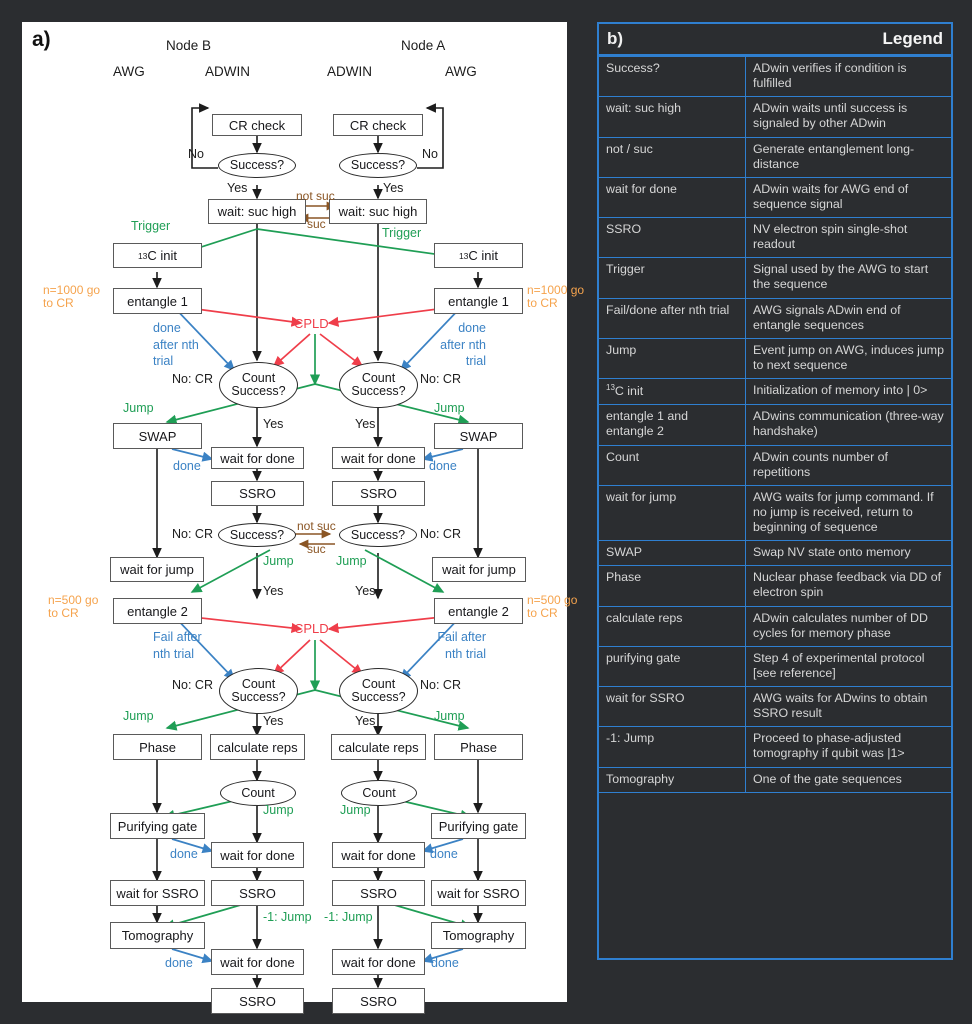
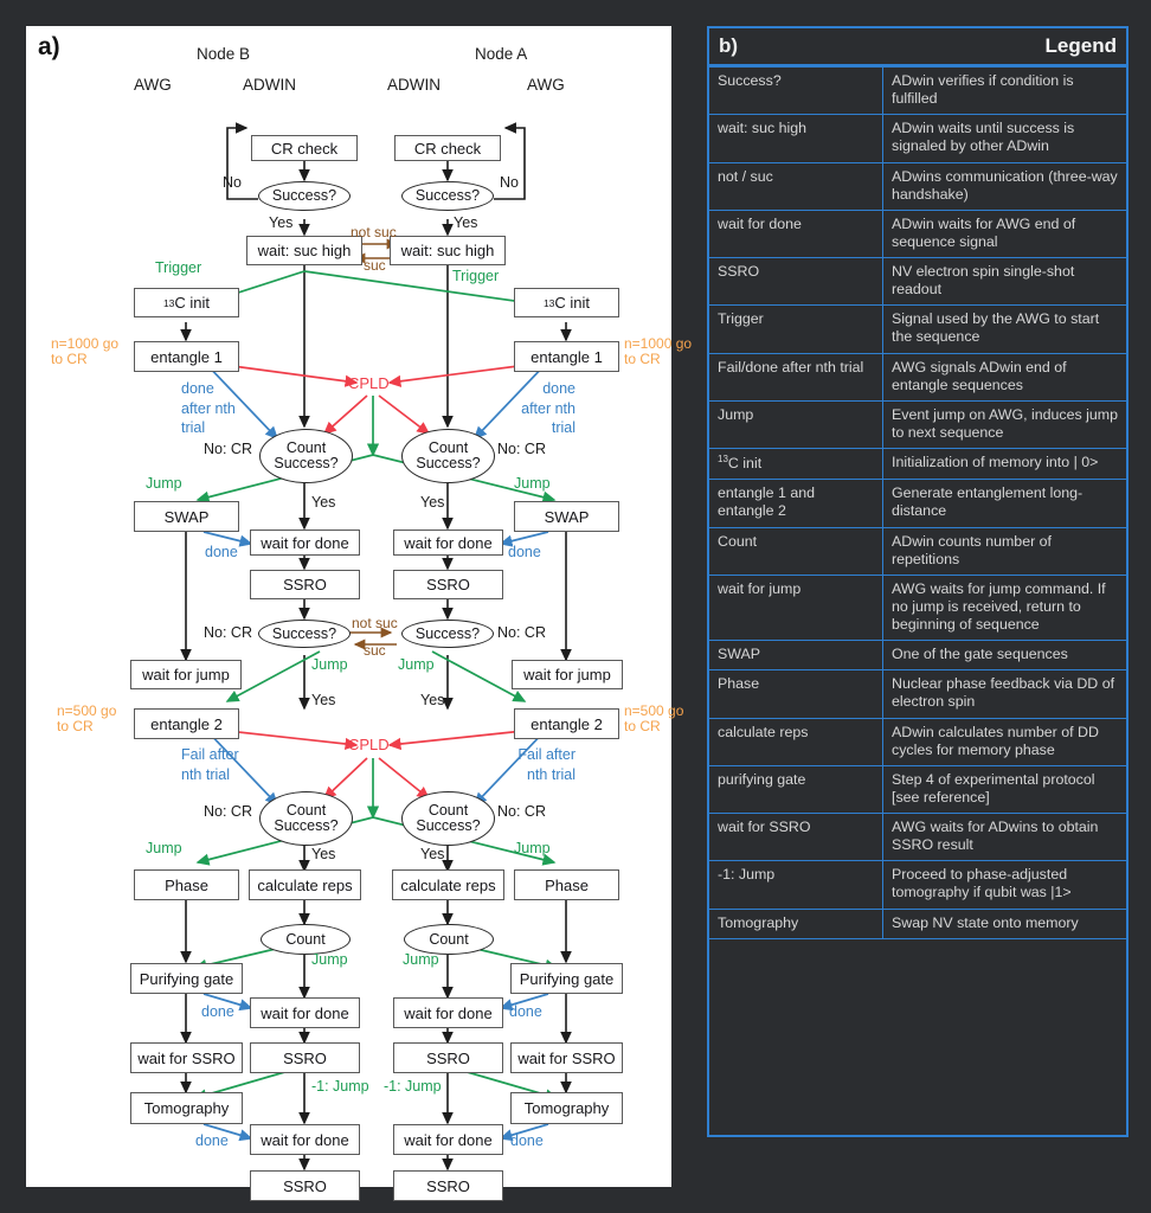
  a)
  Node B
  Node A
  AWG
  ADWIN
  ADWIN
  AWG
  CR check
  CR check
  Success?
  Success?
  wait: suc high
  wait: suc high
  13
  C init
  13
  C init
  entangle 1
  entangle 1
  Count Success?
  Count Success?
  SWAP
  SWAP
  wait for done
  wait for done
  SSRO
  SSRO
  Success?
  Success?
  wait for jump
  wait for jump
  entangle 2
  entangle 2
  Count Success?
  Count Success?
  Phase
  Phase
  calculate reps
  calculate reps
  Count
  Count
  Purifying gate
  Purifying gate
  wait for done
  wait for done
  wait for SSRO
  wait for SSRO
  SSRO
  SSRO
  Tomography
  Tomography
  wait for done
  wait for done
  SSRO
  SSRO
  No
  No
  Yes
  Yes
  not suc
  suc
  Trigger
  Trigger
  n=1000 go to CR
  n=1000 go to CR
  done after nth trial
  done after nth trial
  CPLD
  No: CR
  No: CR
  Jump
  Jump
  Yes
  Yes
  done
  done
  not suc
  suc
  No: CR
  No: CR
  Jump
  Jump
  Yes
  Yes
  n=500 go to CR
  n=500 go to CR
  Fail after nth trial
  Fail after nth trial
  CPLD
  No: CR
  No: CR
  Jump
  Jump
  Yes
  Yes
  Jump
  Jump
  done
  done
  -1: Jump
  -1: Jump
  done
  done
  b)
  Legend
  Success?	ADwin verifies if condition is fulfilled
  wait: suc high	ADwin waits until success is signaled by other ADwin
- not / suc	Generate entanglement long-distance
+ not / suc	ADwins communication (three-way handshake)
  wait for done	ADwin waits for AWG end of sequence signal
  SSRO	NV electron spin single-shot readout
  Trigger	Signal used by the AWG to start the sequence
  Fail/done after nth trial	AWG signals ADwin end of entangle sequences
  Jump	Event jump on AWG, induces jump to next sequence
  13C init	Initialization of memory into | 0>
- entangle 1 and entangle 2	ADwins communication (three-way handshake)
+ entangle 1 and entangle 2	Generate entanglement long-distance
  Count	ADwin counts number of repetitions
  wait for jump	AWG waits for jump command. If no jump is received, return to beginning of sequence
- SWAP	Swap NV state onto memory
+ SWAP	One of the gate sequences
  Phase	Nuclear phase feedback via DD of electron spin
  calculate reps	ADwin calculates number of DD cycles for memory phase
  purifying gate	Step 4 of experimental protocol [see reference]
  wait for SSRO	AWG waits for ADwins to obtain SSRO result
  -1: Jump	Proceed to phase-adjusted tomography if qubit was |1>
- Tomography	One of the gate sequences
+ Tomography	Swap NV state onto memory
